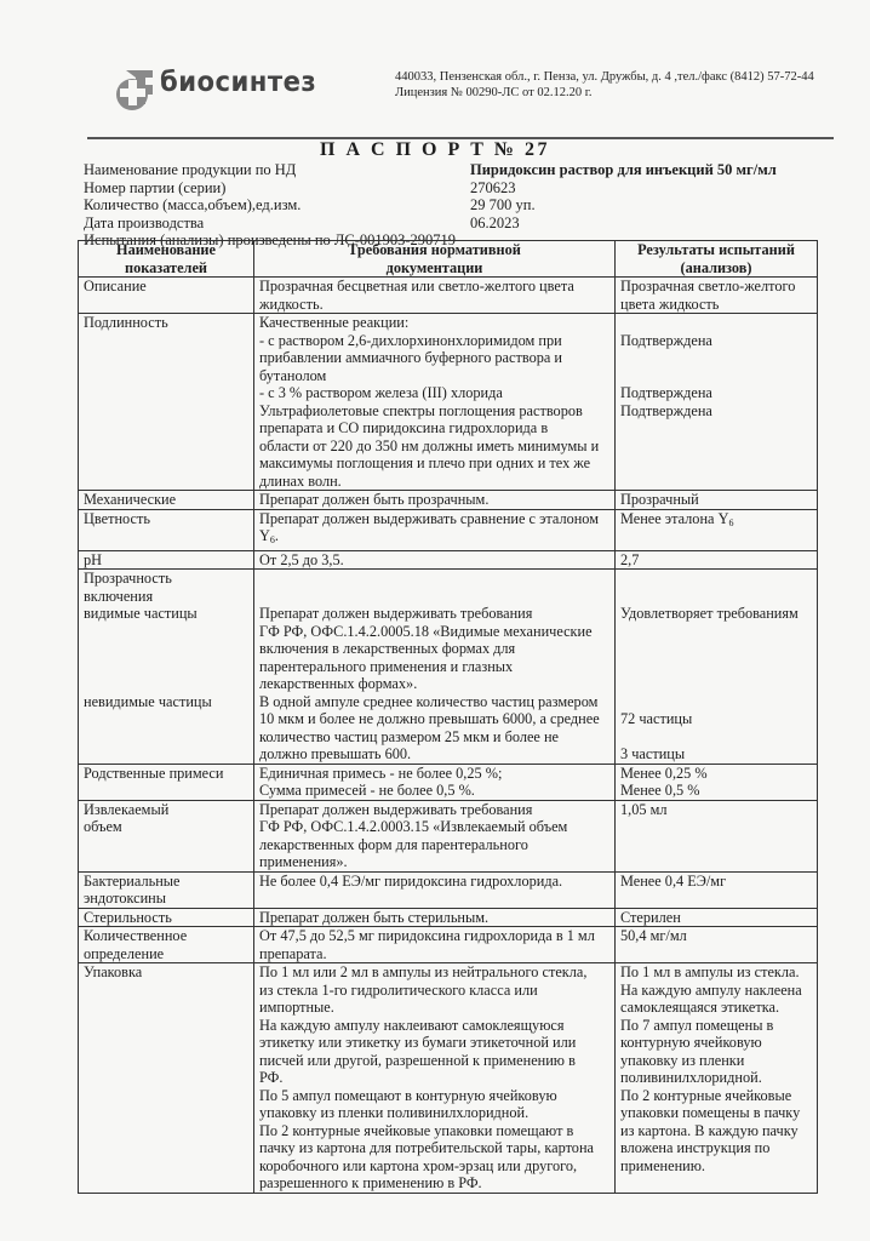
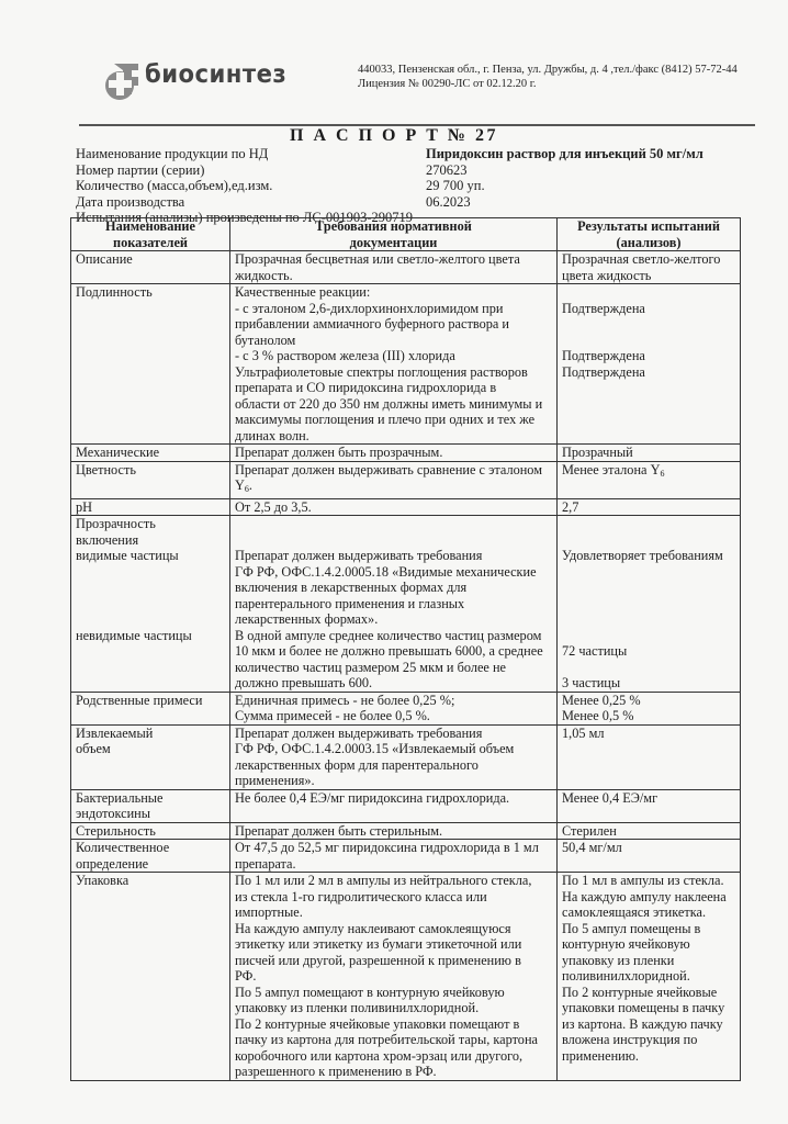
  биосинтез
  440033, Пензенская обл., г. Пенза, ул. Дружбы, д. 4 ,тел./факс (8412) 57-72-44
  Лицензия № 00290-ЛС от 02.12.20 г.
  П А С П О Р Т № 27
  Наименование продукции по НД
  Пиридоксин раствор для инъекций 50 мг/мл
  Номер партии (серии)
  270623
  Количество (масса,объем),ед.изм.
  29 700 уп.
  Дата производства
  06.2023
  Испытания (анализы) произведены по ЛС-001903-290719
  Наименованиепоказателей	Требования нормативнойдокументации	Результаты испытаний(анализов)
  Описание	Прозрачная бесцветная или светло-желтого цветажидкость.	Прозрачная светло-желтогоцвета жидкость
- Подлинность	Качественные реакции:- с раствором 2,6-дихлорхинонхлоримидом приприбавлении аммиачного буферного раствора ибутанолом- с 3 % раствором железа (III) хлоридаУльтрафиолетовые спектры поглощения растворовпрепарата и СО пиридоксина гидрохлорида вобласти от 220 до 350 нм должны иметь минимумы имаксимумы поглощения и плечо при одних и тех жедлинах волн.	ПодтвержденаПодтвержденаПодтверждена
+ Подлинность	Качественные реакции:- с эталоном 2,6-дихлорхинонхлоримидом приприбавлении аммиачного буферного раствора ибутанолом- с 3 % раствором железа (III) хлоридаУльтрафиолетовые спектры поглощения растворовпрепарата и СО пиридоксина гидрохлорида вобласти от 220 до 350 нм должны иметь минимумы имаксимумы поглощения и плечо при одних и тех жедлинах волн.	ПодтвержденаПодтвержденаПодтверждена
  Механические	Препарат должен быть прозрачным.	Прозрачный
  Цветность	Препарат должен выдерживать сравнение с эталоном Y6.	Менее эталона Y6
  pH	От 2,5 до 3,5.	2,7
  Прозрачностьвключениявидимые частицыневидимые частицы	Препарат должен выдерживать требованияГФ РФ, ОФС.1.4.2.0005.18 «Видимые механическиевключения в лекарственных формах дляпарентерального применения и глазныхлекарственных формах».В одной ампуле среднее количество частиц размером10 мкм и более не должно превышать 6000, а среднееколичество частиц размером 25 мкм и более недолжно превышать 600.	Удовлетворяет требованиям72 частицы3 частицы
  Родственные примеси	Единичная примесь - не более 0,25 %;Сумма примесей - не более 0,5 %.	Менее 0,25 %Менее 0,5 %
  Извлекаемыйобъем	Препарат должен выдерживать требованияГФ РФ, ОФС.1.4.2.0003.15 «Извлекаемый объемлекарственных форм для парентеральногоприменения».	1,05 мл
  Бактериальныеэндотоксины	Не более 0,4 ЕЭ/мг пиридоксина гидрохлорида.	Менее 0,4 ЕЭ/мг
  Стерильность	Препарат должен быть стерильным.	Стерилен
  Количественноеопределение	От 47,5 до 52,5 мг пиридоксина гидрохлорида в 1 млпрепарата.	50,4 мг/мл
- Упаковка	По 1 мл или 2 мл в ампулы из нейтрального стекла,из стекла 1-го гидролитического класса илиимпортные.На каждую ампулу наклеивают самоклеящуюсяэтикетку или этикетку из бумаги этикеточной илиписчей или другой, разрешенной к применению вРФ.По 5 ампул помещают в контурную ячейковуюупаковку из пленки поливинилхлоридной.По 2 контурные ячейковые упаковки помещают впачку из картона для потребительской тары, картонакоробочного или картона хром-эрзац или другого,разрешенного к применению в РФ.	По 1 мл в ампулы из стекла.На каждую ампулу наклеенасамоклеящаяся этикетка.По 7 ампул помещены вконтурную ячейковуюупаковку из пленкиполивинилхлоридной.По 2 контурные ячейковыеупаковки помещены в пачкуиз картона. В каждую пачкувложена инструкция поприменению.
+ Упаковка	По 1 мл или 2 мл в ампулы из нейтрального стекла,из стекла 1-го гидролитического класса илиимпортные.На каждую ампулу наклеивают самоклеящуюсяэтикетку или этикетку из бумаги этикеточной илиписчей или другой, разрешенной к применению вРФ.По 5 ампул помещают в контурную ячейковуюупаковку из пленки поливинилхлоридной.По 2 контурные ячейковые упаковки помещают впачку из картона для потребительской тары, картонакоробочного или картона хром-эрзац или другого,разрешенного к применению в РФ.	По 1 мл в ампулы из стекла.На каждую ампулу наклеенасамоклеящаяся этикетка.По 5 ампул помещены вконтурную ячейковуюупаковку из пленкиполивинилхлоридной.По 2 контурные ячейковыеупаковки помещены в пачкуиз картона. В каждую пачкувложена инструкция поприменению.
